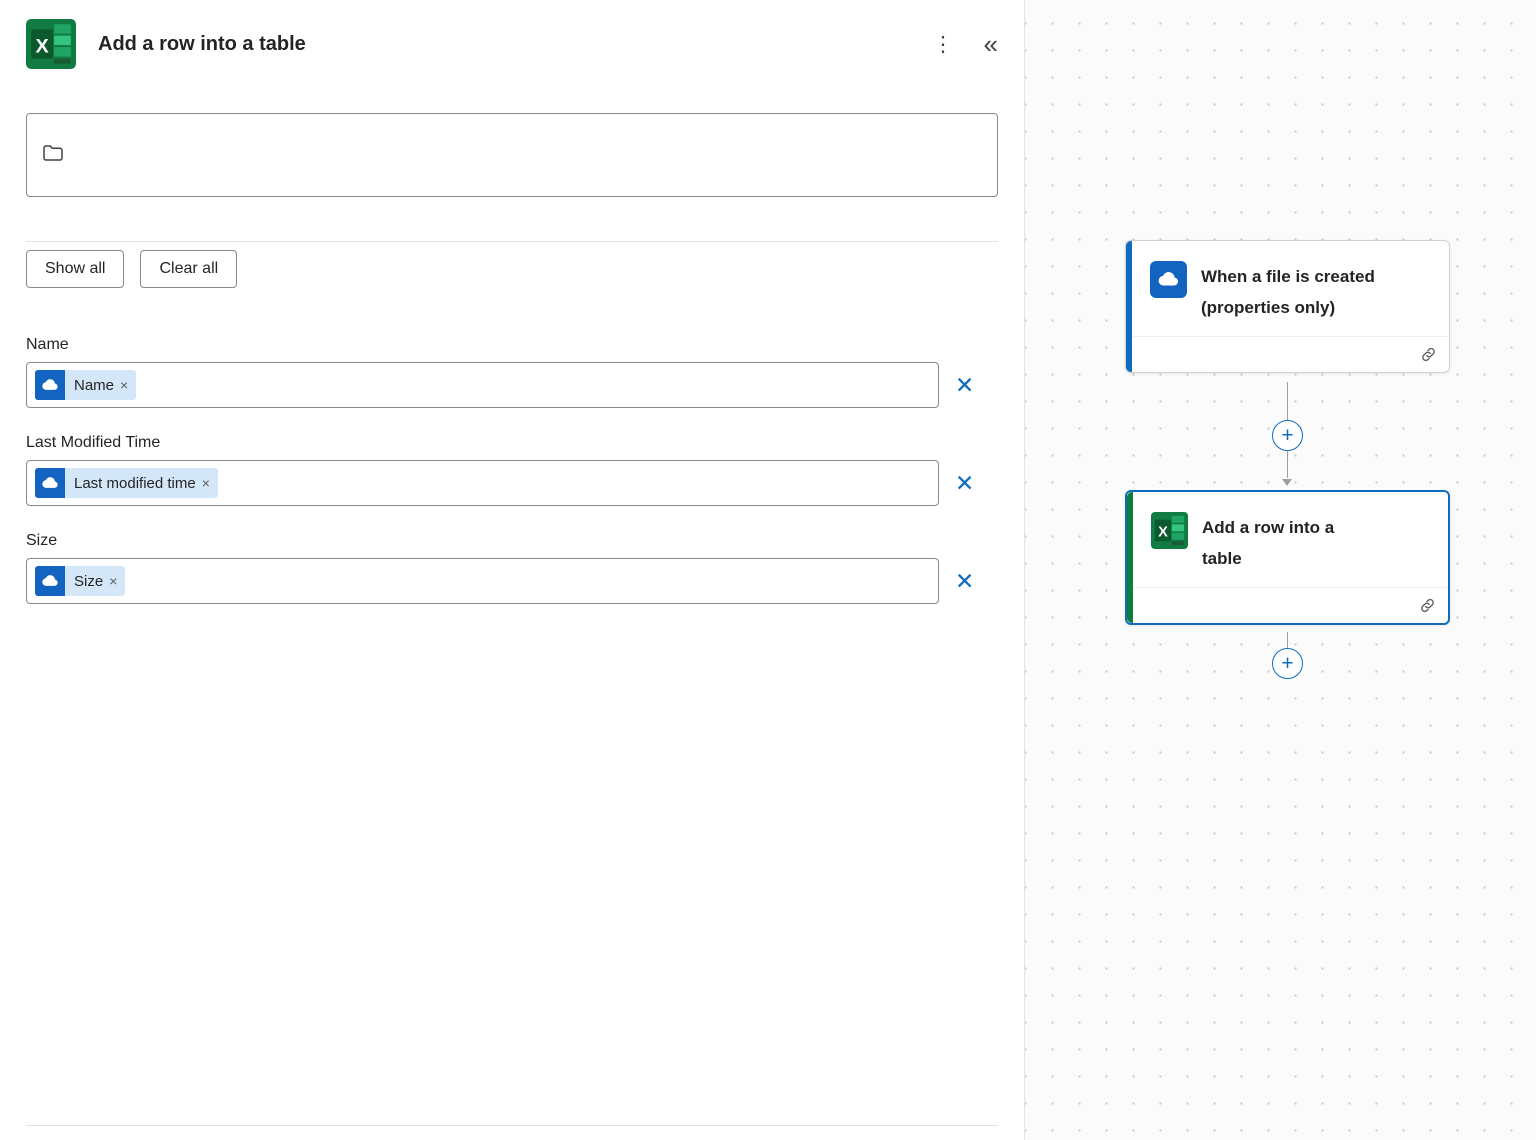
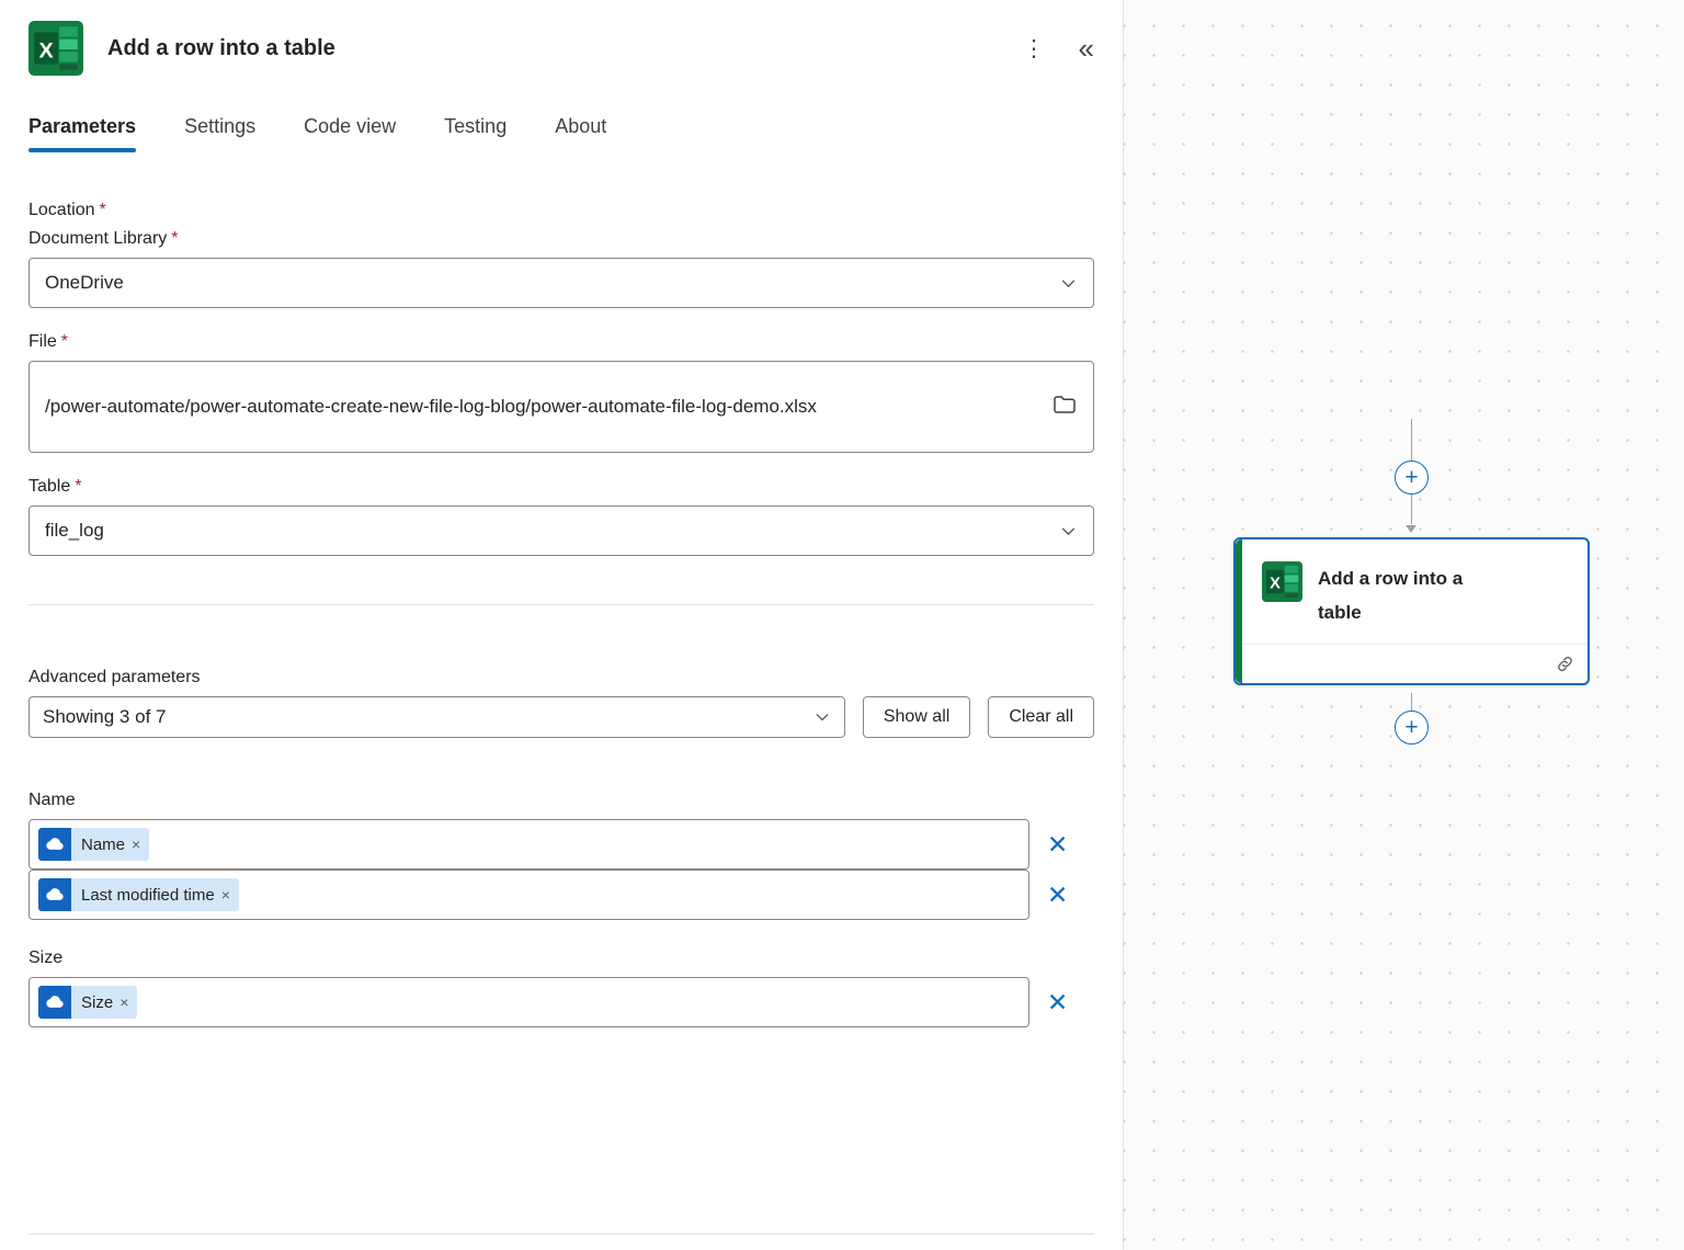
  X
  Add a row into a table
  ⋮
  «
+ Parameters
+ Settings
+ Code view
+ Testing
+ About
+ Location *
+ Document Library *
+ OneDrive
+ File *
+ /power-automate/power-automate-create-new-file-log-blog/power-automate-file-log-demo.xlsx
+ Table *
+ file_log
+ Advanced parameters
+ Showing 3 of 7
  Show all
  Clear all
  Name
  Name
  ×
  ✕
- Last Modified Time
  Last modified time
  ×
  ✕
  Size
  Size
  ×
  ✕
- When a file is created (properties only)
  +
  X
  Add a row into a table
  +
